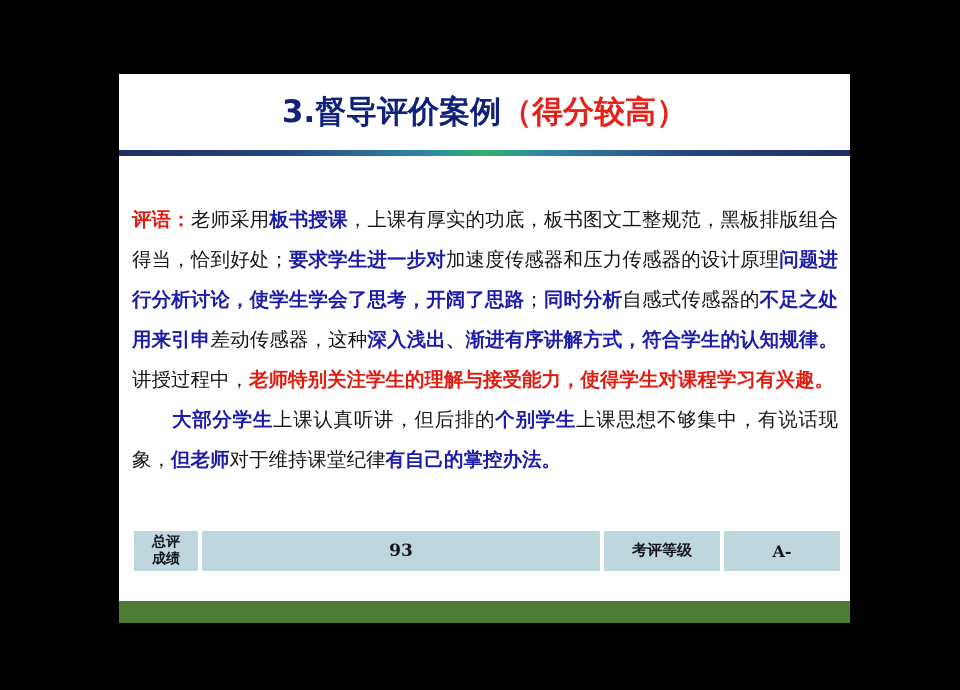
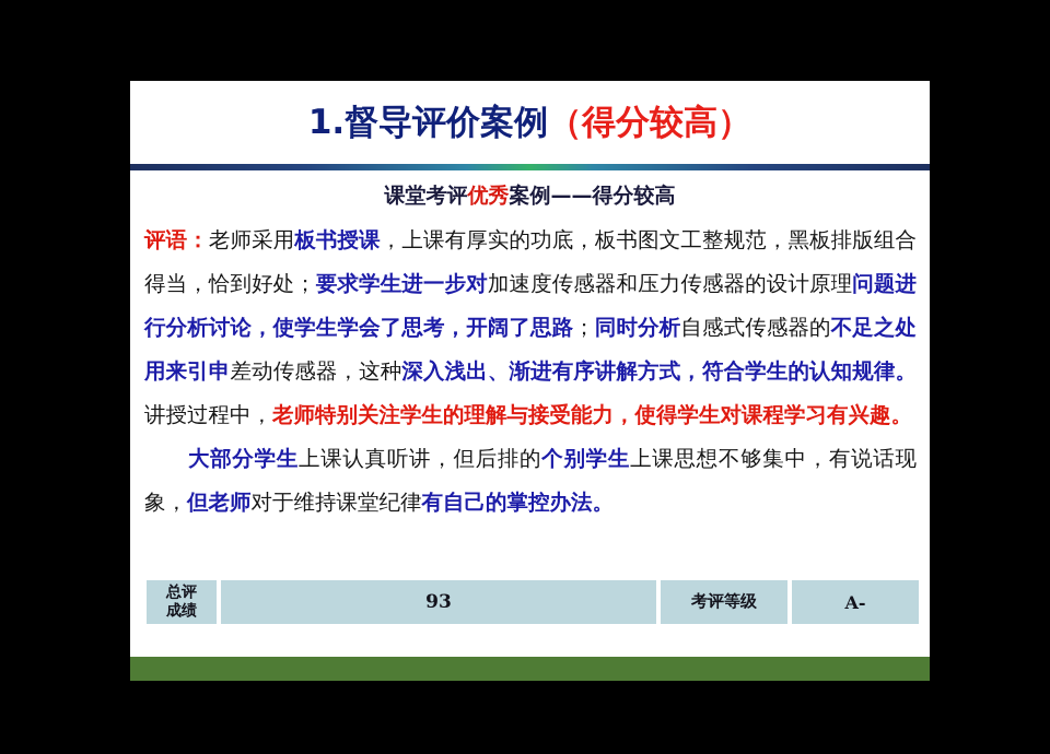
- 3.督导评价案例
+ 1.督导评价案例
  （得分较高）
+ 课堂考评优秀案例——得分较高
  评语：老师采用板书授课，上课有厚实的功底，板书图文工整规范，黑板排版组合得当，恰到好处；要求学生进一步对加速度传感器和压力传感器的设计原理问题进行分析讨论，使学生学会了思考，开阔了思路；同时分析自感式传感器的不足之处用来引申差动传感器，这种深入浅出、渐进有序讲解方式，符合学生的认知规律。讲授过程中，老师特别关注学生的理解与接受能力，使得学生对课程学习有兴趣。
  大部分学生上课认真听讲，但后排的个别学生上课思想不够集中，有说话现象，但老师对于维持课堂纪律有自己的掌控办法。
  总评
  成绩
  93
  考评等级
  A-
